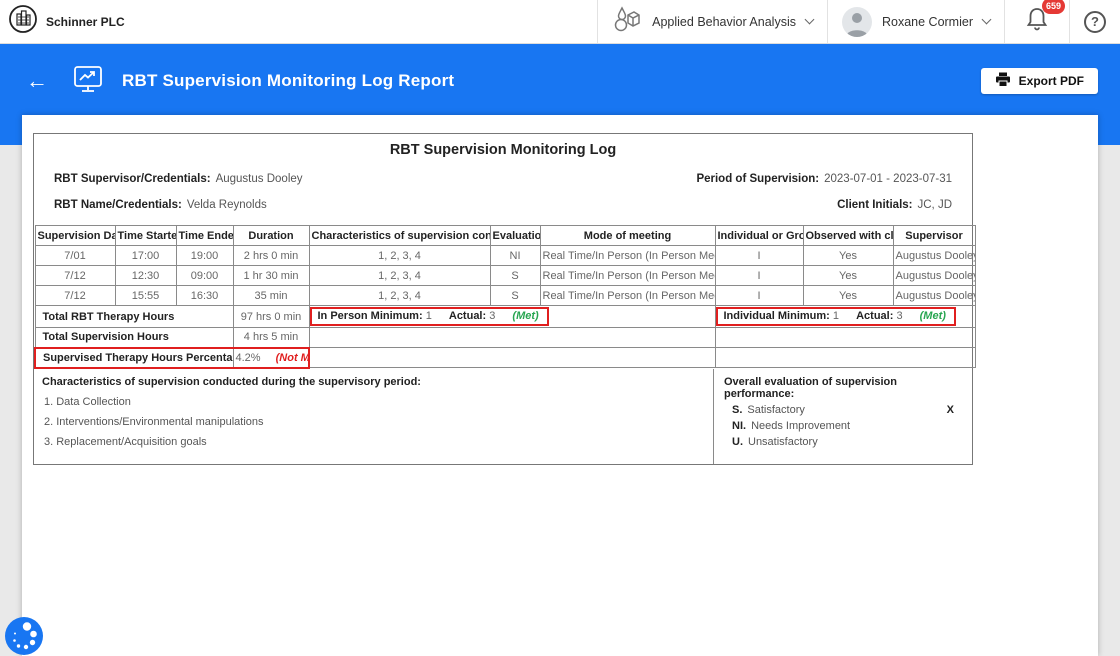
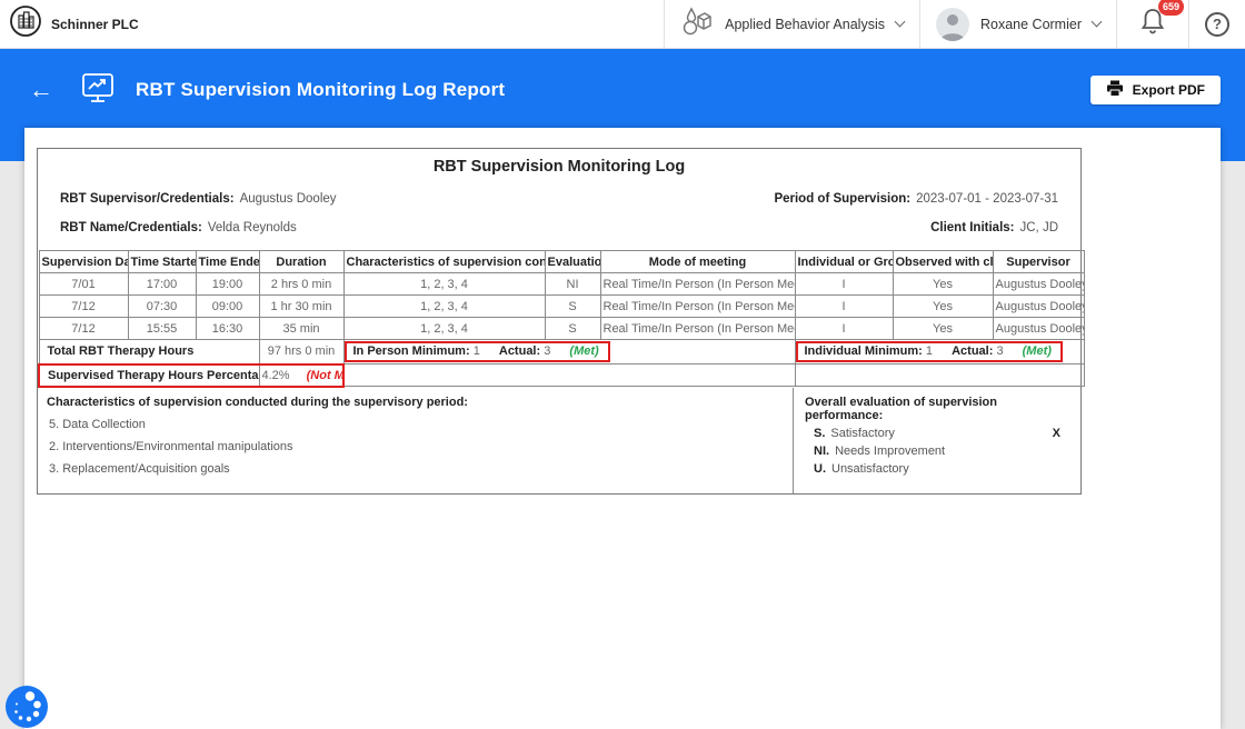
  Schinner PLC
  Applied Behavior Analysis
  Roxane Cormier
  659
  ?
  ←
  RBT Supervision Monitoring Log Report
  Export PDF
  RBT Supervision Monitoring Log
  RBT Supervisor/Credentials: Augustus Dooley
  Period of Supervision: 2023-07-01 - 2023-07-31
  RBT Name/Credentials: Velda Reynolds
  Client Initials: JC, JD
  Supervision Da	Time Starte	Time Ende	Duration	Characteristics of supervision con	Evaluatio	Mode of meeting	Individual or Gro	Observed with cl	Supervisor
  7/01	17:00	19:00	2 hrs 0 min	1, 2, 3, 4	NI	Real Time/In Person (In Person Me	I	Yes	Augustus Doole
- 7/12	12:30	09:00	1 hr 30 min	1, 2, 3, 4	S	Real Time/In Person (In Person Me	I	Yes	Augustus Doole
+ 7/12	07:30	09:00	1 hr 30 min	1, 2, 3, 4	S	Real Time/In Person (In Person Me	I	Yes	Augustus Doole
  7/12	15:55	16:30	35 min	1, 2, 3, 4	S	Real Time/In Person (In Person Me	I	Yes	Augustus Doole
  Total RBT Therapy Hours	97 hrs 0 min	In Person Minimum: 1 Actual: 3 (Met)	Individual Minimum: 1 Actual: 3 (Met)
- Total Supervision Hours	4 hrs 5 min
  Supervised Therapy Hours Percenta	4.2% (Not M
  Characteristics of supervision conducted during the supervisory period:
- 1. Data Collection
+ 5. Data Collection
  2. Interventions/Environmental manipulations
  3. Replacement/Acquisition goals
  Overall evaluation of supervision performance:
  S.
  Satisfactory
  X
  NI.
  Needs Improvement
  U.
  Unsatisfactory
